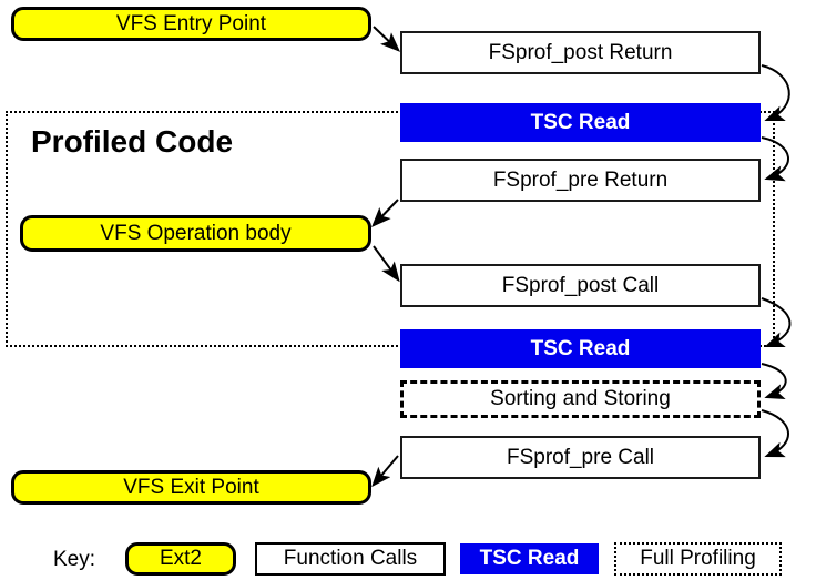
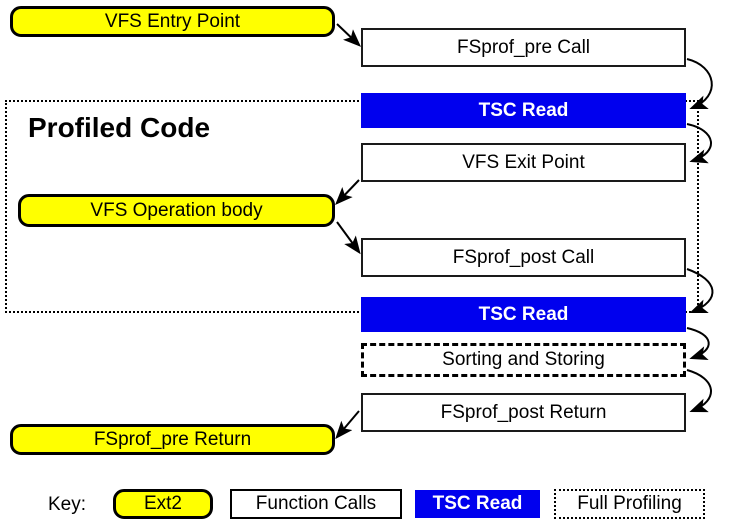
  Profiled Code
  VFS Entry Point
- FSprof_post Return
+ FSprof_pre Call
  TSC Read
- FSprof_pre Return
+ VFS Exit Point
  VFS Operation body
  FSprof_post Call
  TSC Read
  Sorting and Storing
- FSprof_pre Call
+ FSprof_post Return
- VFS Exit Point
+ FSprof_pre Return
  Key:
  Ext2
  Function Calls
  TSC Read
  Full Profiling
